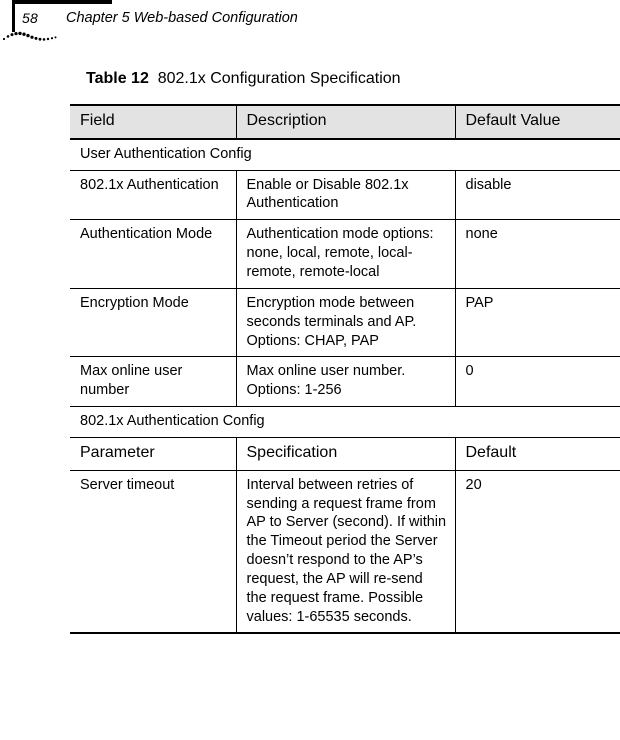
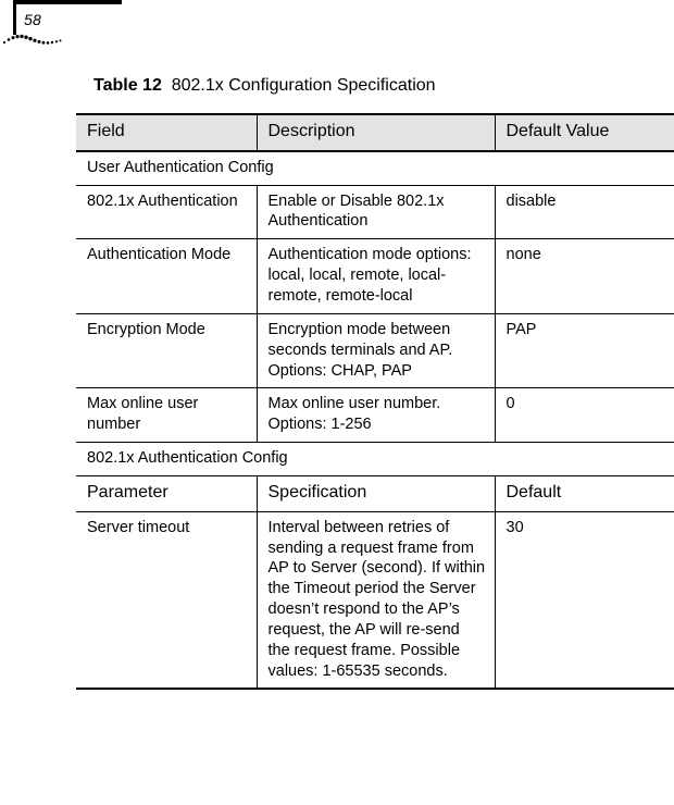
  58
- Chapter 5 Web-based Configuration
  Table 12 802.1x Configuration Specification
  Field	Description	Default Value
  User Authentication Config
  802.1x Authentication	Enable or Disable 802.1x Authentication	disable
- Authentication Mode	Authentication mode options: none, local, remote, local-remote, remote-local	none
+ Authentication Mode	Authentication mode options: local, local, remote, local-remote, remote-local	none
  Encryption Mode	Encryption mode between seconds terminals and AP. Options: CHAP, PAP	PAP
  Max online user number	Max online user number. Options: 1-256	0
  802.1x Authentication Config
  Parameter	Specification	Default
- Server timeout	Interval between retries of sending a request frame from AP to Server (second). If within the Timeout period the Server doesn’t respond to the AP’s request, the AP will re-send the request frame. Possible values: 1-65535 seconds.	20
+ Server timeout	Interval between retries of sending a request frame from AP to Server (second). If within the Timeout period the Server doesn’t respond to the AP’s request, the AP will re-send the request frame. Possible values: 1-65535 seconds.	30
